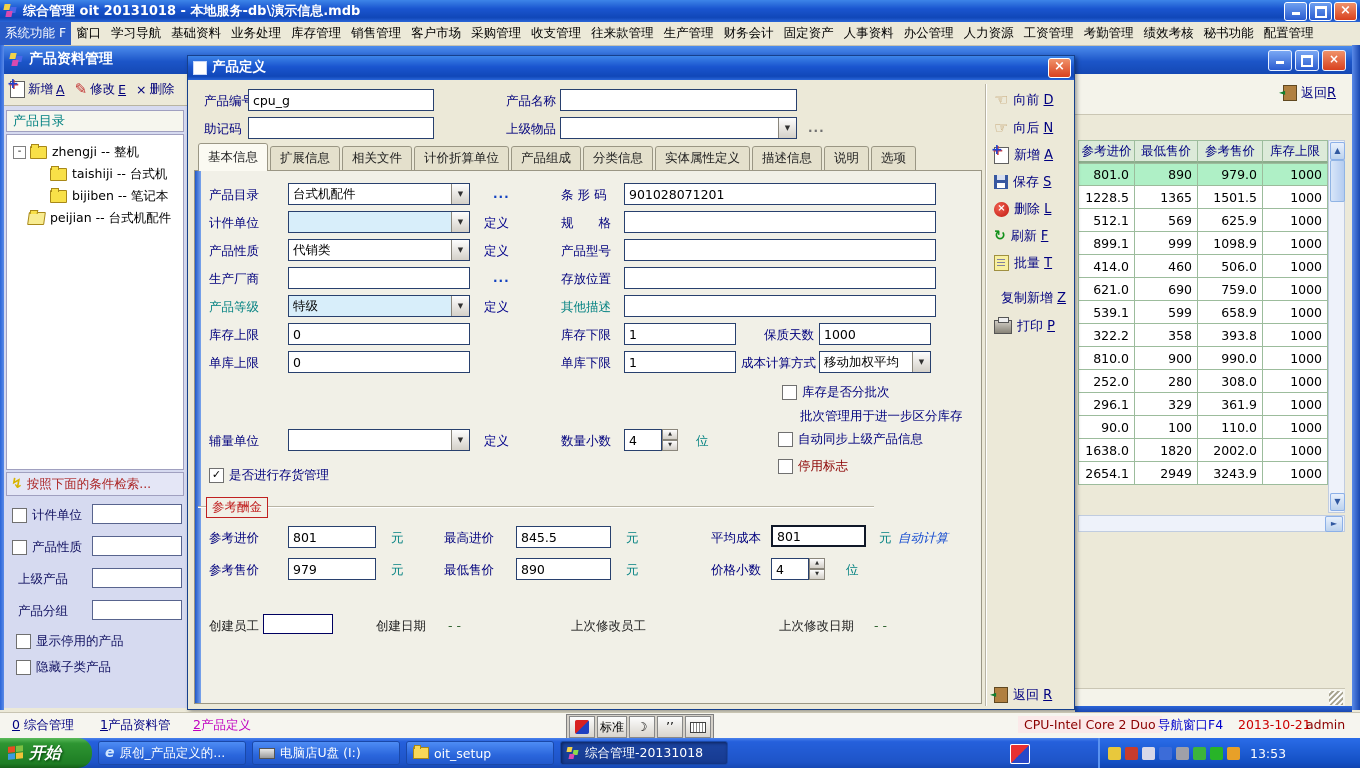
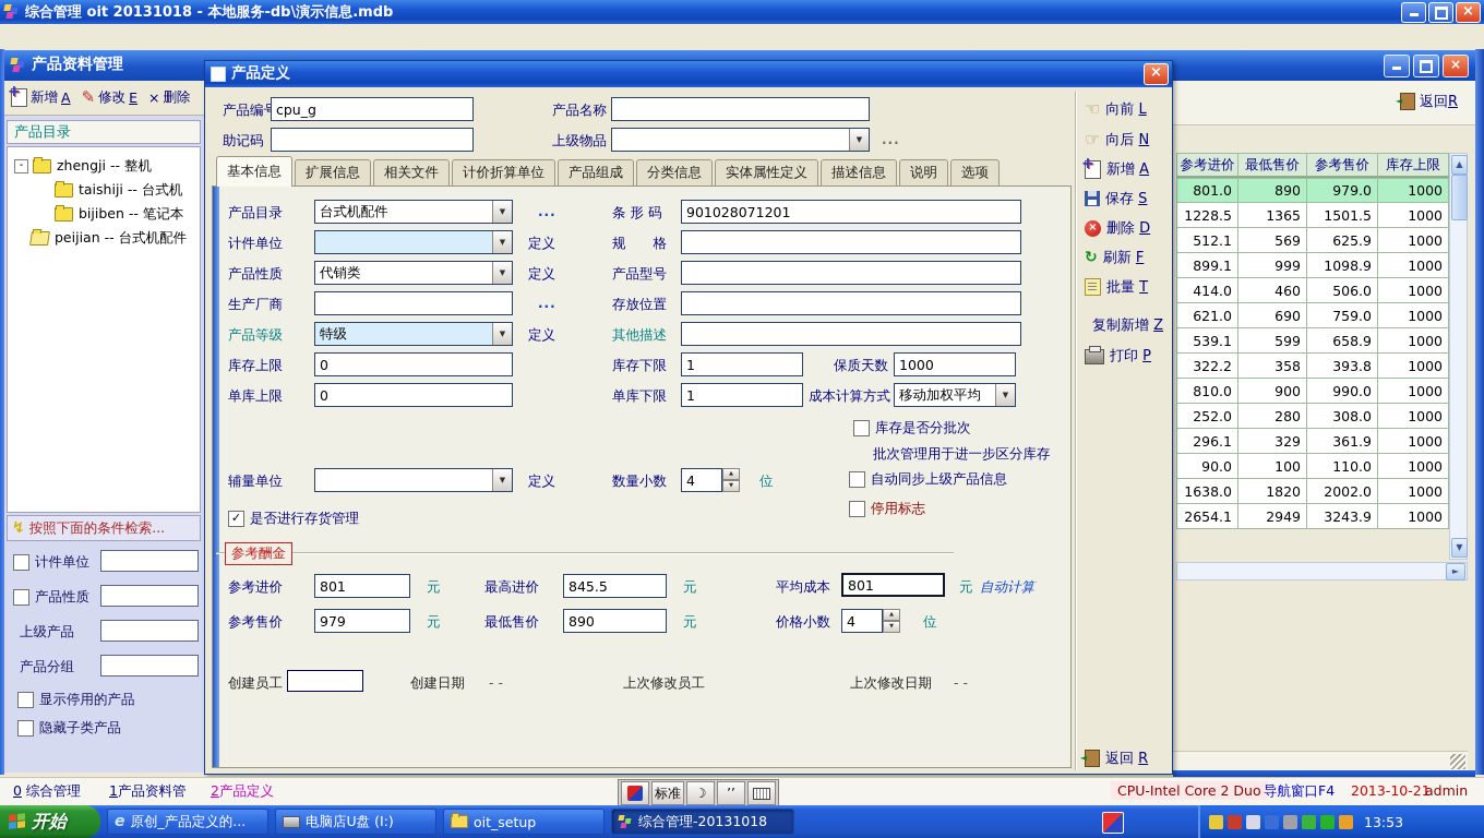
  综合管理 oit 20131018 - 本地服务-db\演示信息.mdb
  ×
- 系统功能 F
- 窗口
- 学习导航
- 基础资料
- 业务处理
- 库存管理
- 销售管理
- 客户市场
- 采购管理
- 收支管理
- 往来款管理
- 生产管理
- 财务会计
- 固定资产
- 人事资料
- 办公管理
- 人力资源
- 工资管理
- 考勤管理
- 绩效考核
- 秘书功能
- 配置管理
  产品资料管理
  ×
  新增
  A
  ✎
  修改
  E
  ×
  删除
  产品目录
  -
  zhengji -- 整机
  taishiji -- 台式机
  bijiben -- 笔记本
  peijian -- 台式机配件
  ↯
  按照下面的条件检索...
  计件单位
  产品性质
  上级产品
  产品分组
  显示停用的产品
  隐藏子类产品
  返回R
  参考进价
  最低售价
  参考售价
  库存上限
  801.0
  890
  979.0
  1000
  1228.5
  1365
  1501.5
  1000
  512.1
  569
  625.9
  1000
  899.1
  999
  1098.9
  1000
  414.0
  460
  506.0
  1000
  621.0
  690
  759.0
  1000
  539.1
  599
  658.9
  1000
  322.2
  358
  393.8
  1000
  810.0
  900
  990.0
  1000
  252.0
  280
  308.0
  1000
  296.1
  329
  361.9
  1000
  90.0
  100
  110.0
  1000
  1638.0
  1820
  2002.0
  1000
  2654.1
  2949
  3243.9
  1000
  ▲
  ▼
  ►
  产品定义
  ×
  产品编
  cpu_g
  产品名称
  助记码
  上级物品
  ▼
  ...
  基本信息
  扩展信息
  相关文件
  计价折算单位
  产品组成
  分类信息
  实体属性定义
  描述信息
  说明
  选项
  库存上限
  0
  库存下限
  1
  保质天数
  1000
  单库上限
  0
  单库下限
  1
  成本计算方式
  移动加权平均
  ▼
  库存是否分批次
  批次管理用于进一步区分库存
  辅量单位
  ▼
  定义
  数量小数
  4
  位
  自动同步上级产品信息
  停用标志
  ✓
  是否进行存货管理
  参考酬金
  参考进价
  801
  元
  最高进价
  845.5
  元
  平均成本
  801
  元
  自动计算
  参考售价
  979
  元
  最低售价
  890
  元
  价格小数
  4
  位
  创建员工
  创建日期
  - -
  上次修改员工
  上次修改日期
  - -
  ☜
- 向前 D
+ 向前 L
  ☞
  向后 N
  新增 A
  保存 S
  ×
- 删除 L
+ 删除 D
  ↻
  刷新 F
  批量 T
  复制新增 Z
  打印 P
  返回 R
  产品目录
  台式机配件
  ▼
  ...
  计件单位
  ▼
  定义
  产品性质
  代销类
  ▼
  定义
  生产厂商
  ...
  产品等级
  特级
  ▼
  定义
  条 形 码
  901028071201
  规 格
  产品型号
  存放位置
  其他描述
  0 综合管理
  1产品资料管
  2产品定义
  标准
  ☽
  ’’
  CPU-Intel Core 2 Duo
  导航窗口F4
  2013-10-21
  admin
  开始
  e
  原创_产品定义的...
  电脑店U盘 (I:)
  oit_setup
  综合管理-20131018
  13:53
